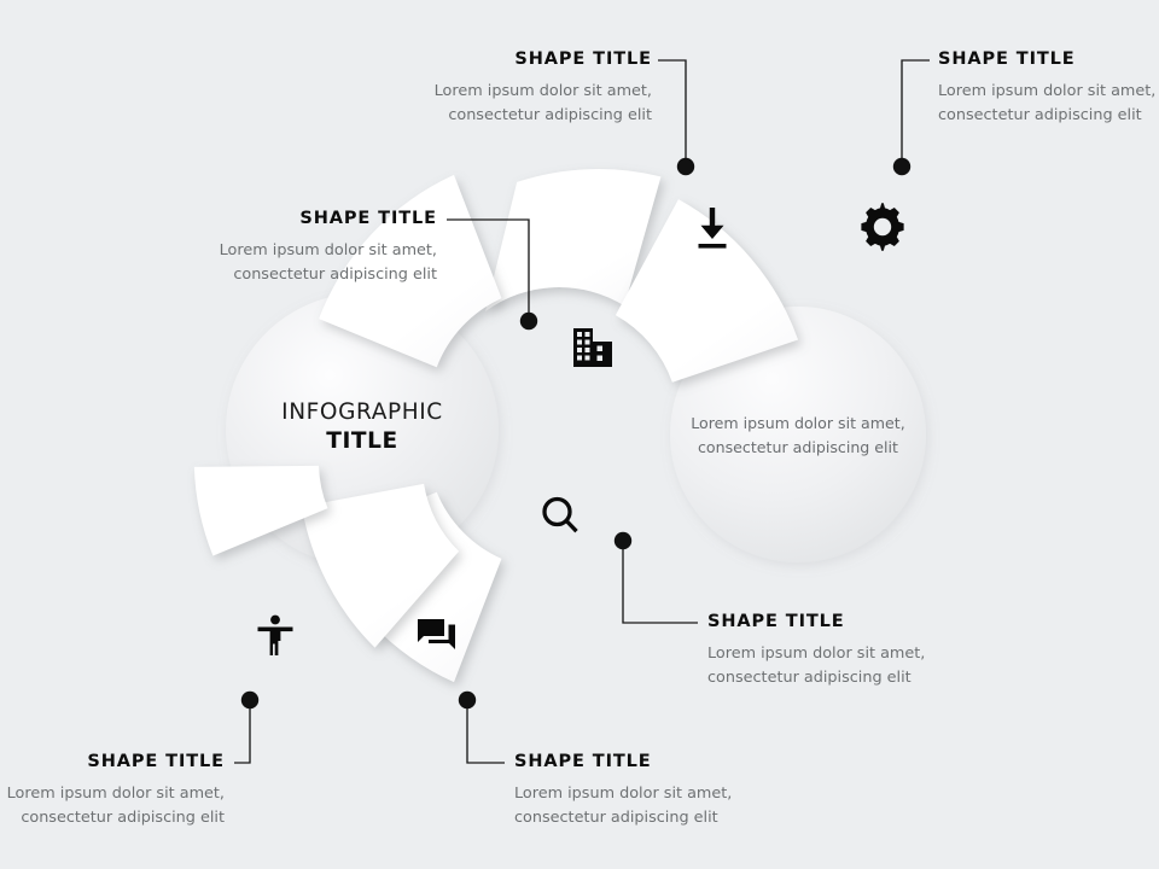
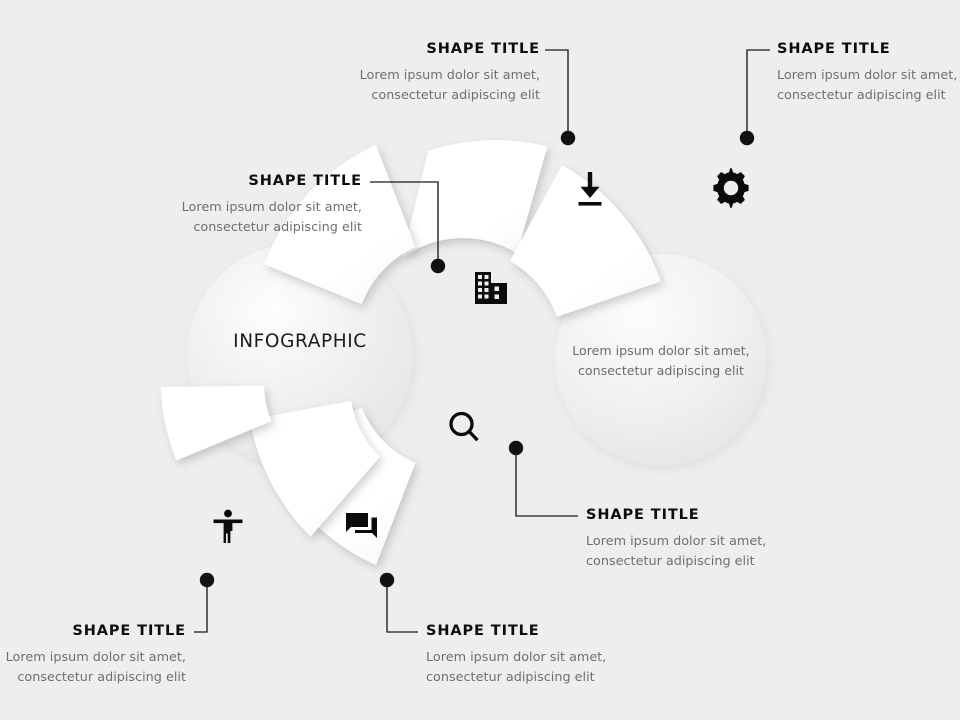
  INFOGRAPHIC
- TITLE
  Lorem ipsum dolor sit amet,
  consectetur adipiscing elit
  SHAPE TITLE
  Lorem ipsum dolor sit amet,
  consectetur adipiscing elit
  SHAPE TITLE
  Lorem ipsum dolor sit amet,
  consectetur adipiscing elit
  SHAPE TITLE
  Lorem ipsum dolor sit amet,
  consectetur adipiscing elit
  SHAPE TITLE
  Lorem ipsum dolor sit amet,
  consectetur adipiscing elit
  SHAPE TITLE
  Lorem ipsum dolor sit amet,
  consectetur adipiscing elit
  SHAPE TITLE
  Lorem ipsum dolor sit amet,
  consectetur adipiscing elit
